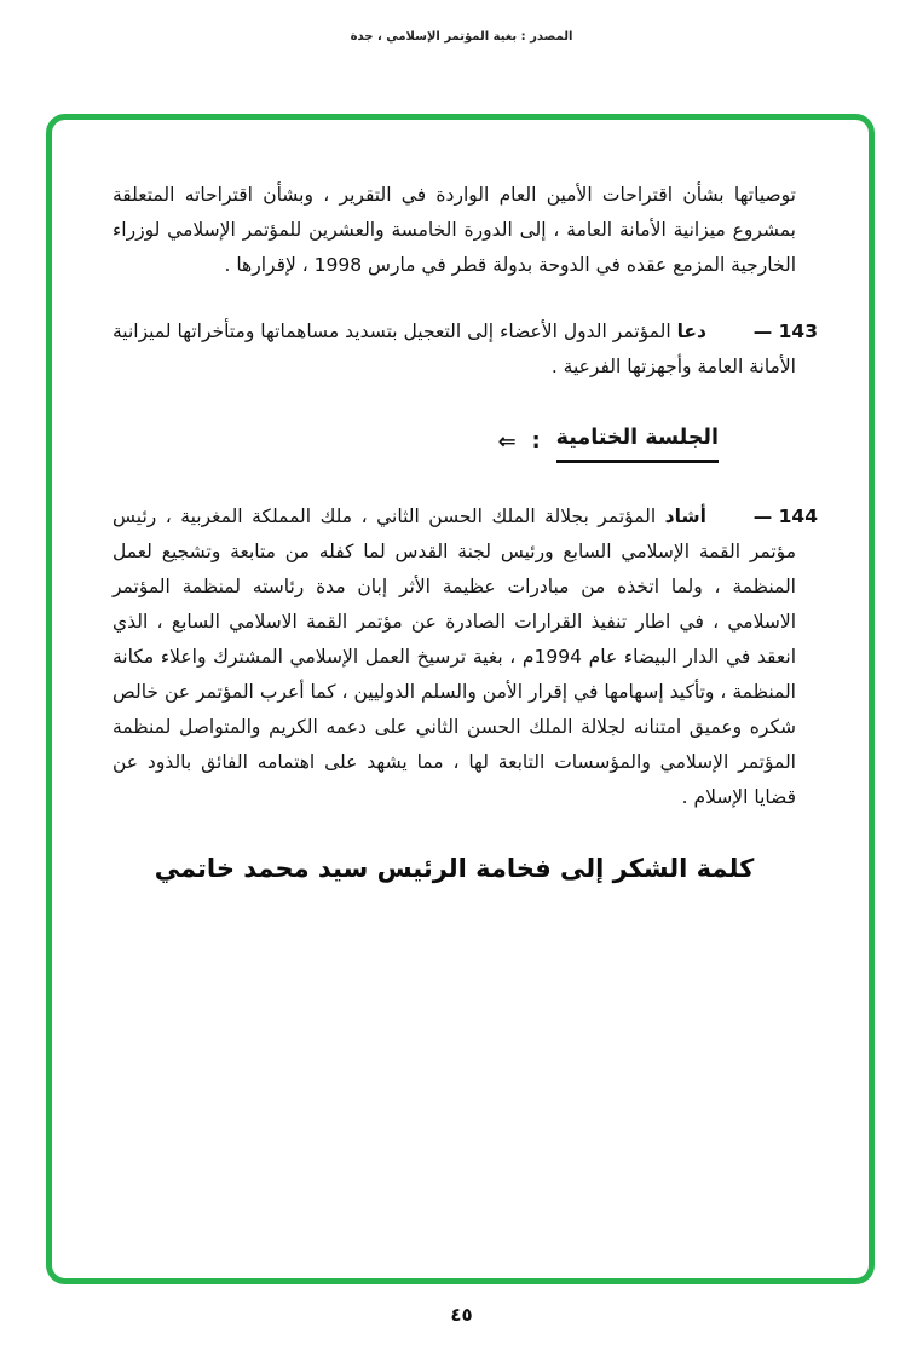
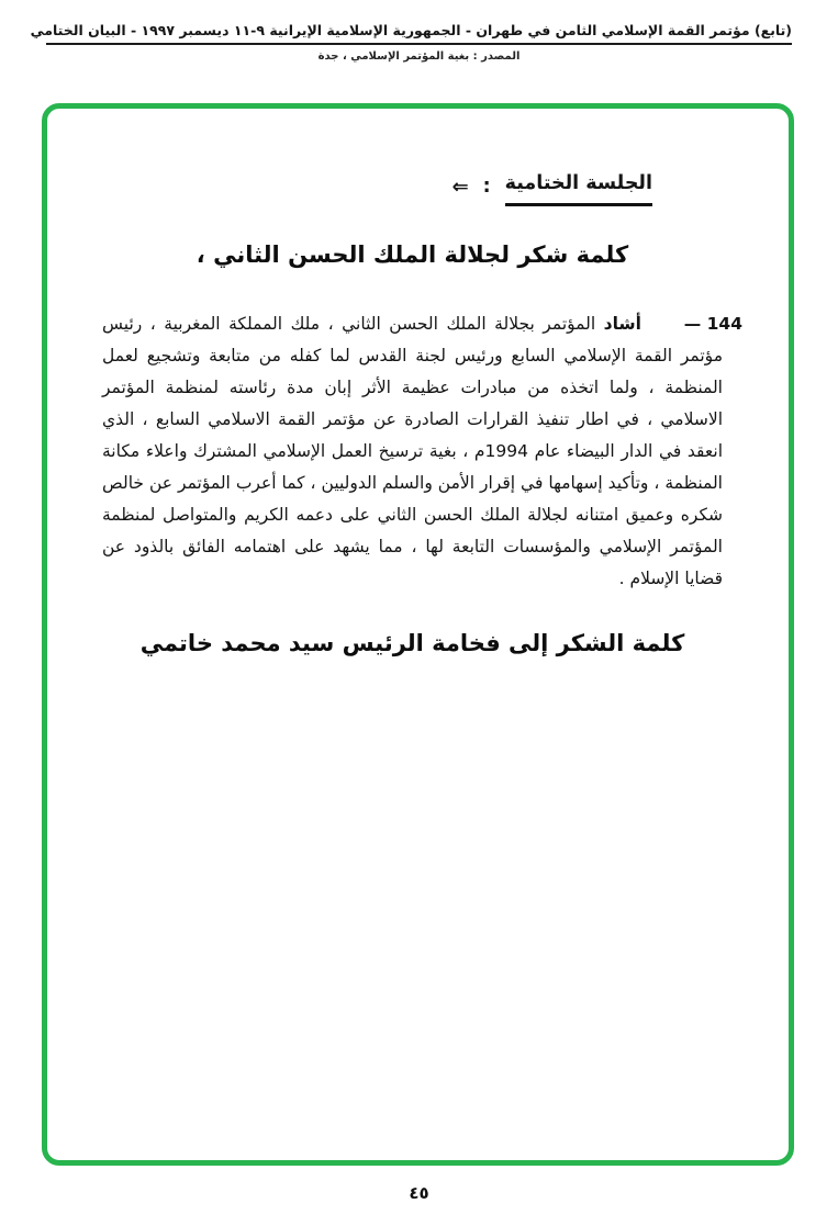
+ (تابع) مؤتمر القمة الإسلامي الثامن في طهران - الجمهورية الإسلامية الإيرانية ٩-١١ ديسمبر ١٩٩٧ - البيان الختامي
  المصدر : بغية المؤتمر الإسلامي ، جدة
- توصياتها بشأن اقتراحات الأمين العام الواردة في التقرير ، وبشأن اقتراحاته المتعلقة بمشروع ميزانية الأمانة العامة ، إلى الدورة الخامسة والعشرين للمؤتمر الإسلامي لوزراء الخارجية المزمع عقده في الدوحة بدولة قطر في مارس 1998 ، لإقرارها .
- 143 —
- دعا المؤتمر الدول الأعضاء إلى التعجيل بتسديد مساهماتها ومتأخراتها لميزانية الأمانة العامة وأجهزتها الفرعية .
  الجلسة الختامية
  :
  ⇐
+ كلمة شكر لجلالة الملك الحسن الثاني ،
  144 —
  أشاد المؤتمر بجلالة الملك الحسن الثاني ، ملك المملكة المغربية ، رئيس مؤتمر القمة الإسلامي السابع ورئيس لجنة القدس لما كفله من متابعة وتشجيع لعمل المنظمة ، ولما اتخذه من مبادرات عظيمة الأثر إبان مدة رئاسته لمنظمة المؤتمر الاسلامي ، في اطار تنفيذ القرارات الصادرة عن مؤتمر القمة الاسلامي السابع ، الذي انعقد في الدار البيضاء عام 1994م ، بغية ترسيخ العمل الإسلامي المشترك واعلاء مكانة المنظمة ، وتأكيد إسهامها في إقرار الأمن والسلم الدوليين ، كما أعرب المؤتمر عن خالص شكره وعميق امتنانه لجلالة الملك الحسن الثاني على دعمه الكريم والمتواصل لمنظمة المؤتمر الإسلامي والمؤسسات التابعة لها ، مما يشهد على اهتمامه الفائق بالذود عن قضايا الإسلام .
  كلمة الشكر إلى فخامة الرئيس سيد محمد خاتمي
  ٤٥
